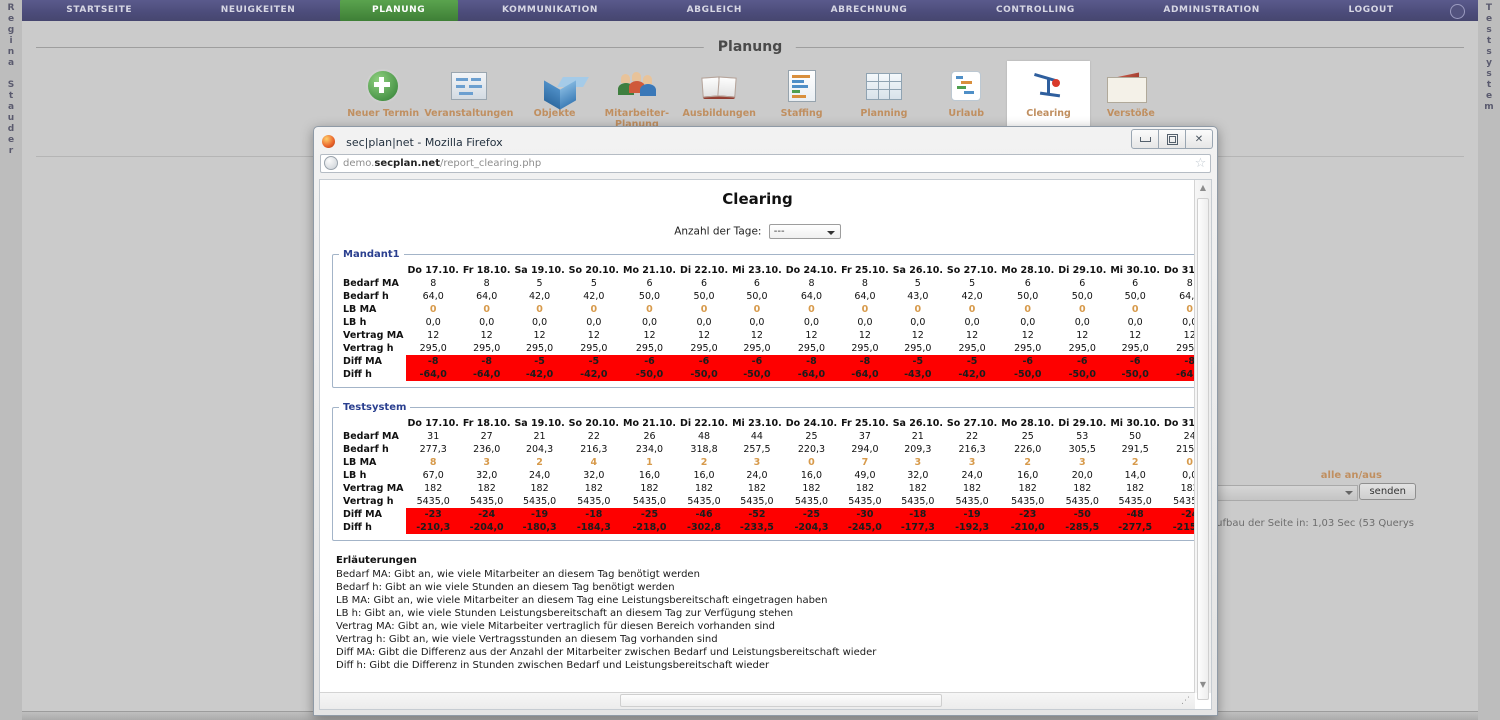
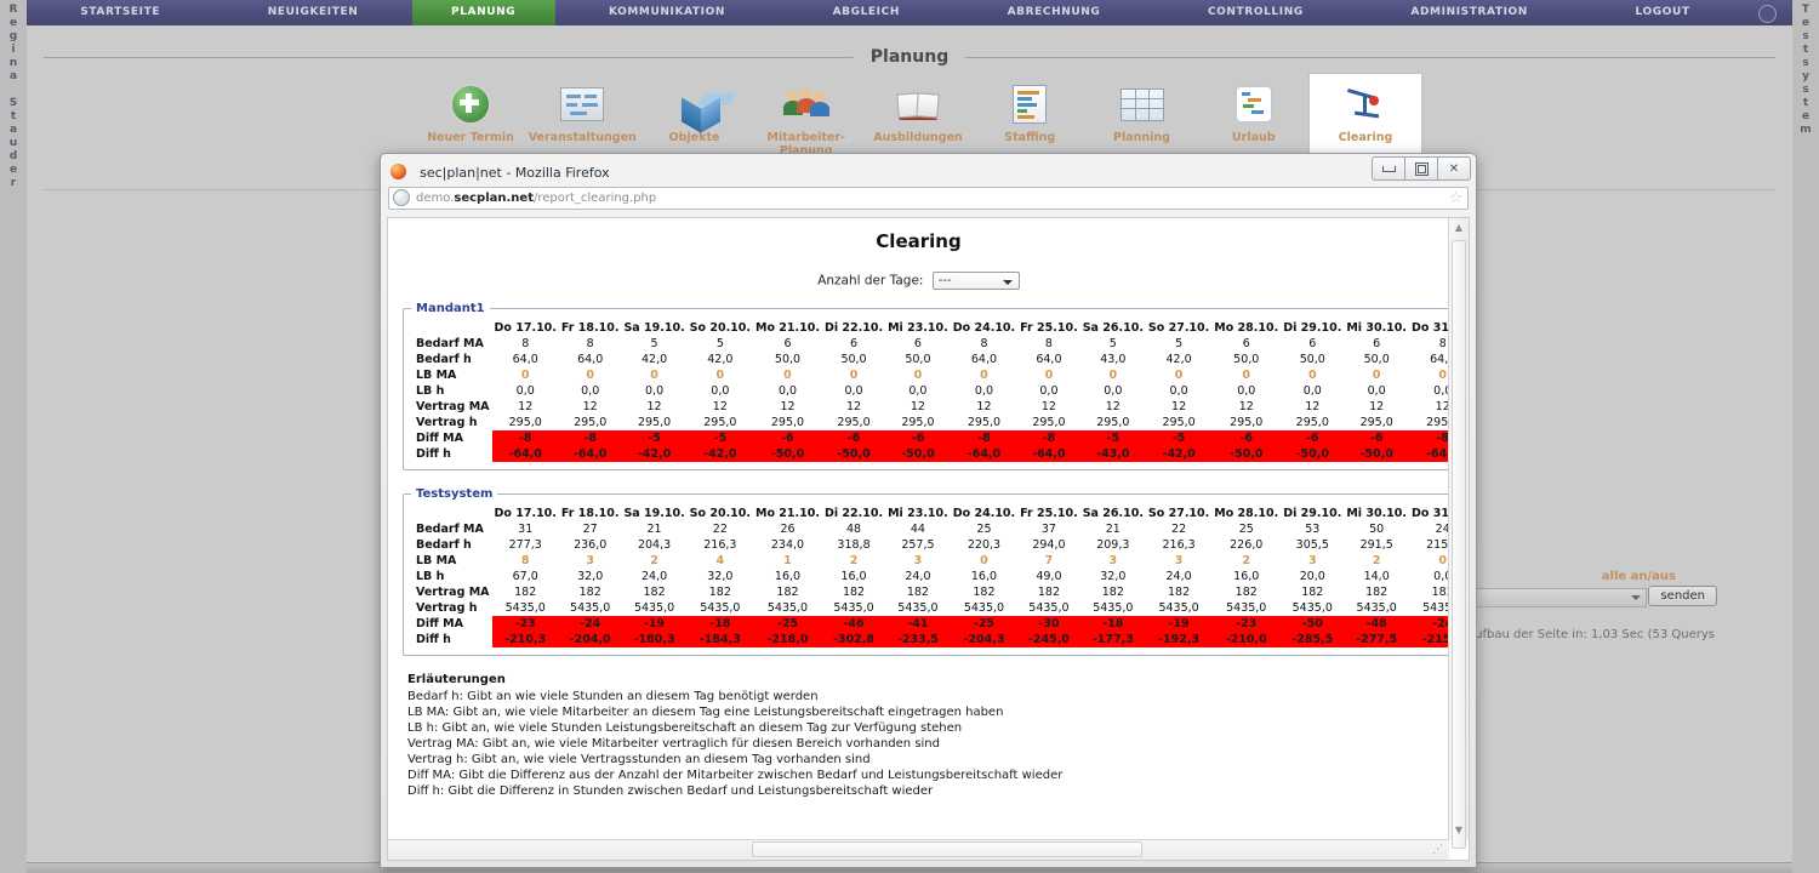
  R
  e
  g
  i
  n
  a
  S
  t
  a
  u
  d
  e
  r
  T
  e
  s
  t
  s
  y
  s
  t
  e
  m
  STARTSEITE
  NEUIGKEITEN
  PLANUNG
  KOMMUNIKATION
  ABGLEICH
  ABRECHNUNG
  CONTROLLING
  ADMINISTRATION
  LOGOUT
  Planung
  Neuer Termin
  Veranstaltungen
  Objekte
  Mitarbeiter-Planung
  Ausbildungen
  Staffing
  Planning
  Urlaub
  Clearing
- Verstöße
  alle an/aus
  senden
  ufbau der Seite in: 1,03 Sec (53 Querys
  sec|plan|net - Mozilla Firefox
  ✕
  demo.secplan.net/report_clearing.php
  ☆
  Clearing
  Anzahl der Tage: ---
  Mandant1
  	Do 17.10.	Fr 18.10.	Sa 19.10.	So 20.10.	Mo 21.10.	Di 22.10.	Mi 23.10.	Do 24.10.	Fr 25.10.	Sa 26.10.	So 27.10.	Mo 28.10.	Di 29.10.	Mi 30.10.	Do 31
  Bedarf MA	8	8	5	5	6	6	6	8	8	5	5	6	6	6	8
  Bedarf h	64,0	64,0	42,0	42,0	50,0	50,0	50,0	64,0	64,0	43,0	42,0	50,0	50,0	50,0	64,
  LB MA	0	0	0	0	0	0	0	0	0	0	0	0	0	0	0
  LB h	0,0	0,0	0,0	0,0	0,0	0,0	0,0	0,0	0,0	0,0	0,0	0,0	0,0	0,0	0,
  Vertrag MA	12	12	12	12	12	12	12	12	12	12	12	12	12	12	12
  Vertrag h	295,0	295,0	295,0	295,0	295,0	295,0	295,0	295,0	295,0	295,0	295,0	295,0	295,0	295,0	295
  Diff MA	-8	-8	-5	-5	-6	-6	-6	-8	-8	-5	-5	-6	-6	-6	-8
  Diff h	-64,0	-64,0	-42,0	-42,0	-50,0	-50,0	-50,0	-64,0	-64,0	-43,0	-42,0	-50,0	-50,0	-50,0	-64
  Testsystem
  	Do 17.10.	Fr 18.10.	Sa 19.10.	So 20.10.	Mo 21.10.	Di 22.10.	Mi 23.10.	Do 24.10.	Fr 25.10.	Sa 26.10.	So 27.10.	Mo 28.10.	Di 29.10.	Mi 30.10.	Do 31
  Bedarf MA	31	27	21	22	26	48	44	25	37	21	22	25	53	50	24
  Bedarf h	277,3	236,0	204,3	216,3	234,0	318,8	257,5	220,3	294,0	209,3	216,3	226,0	305,5	291,5	215
  LB MA	8	3	2	4	1	2	3	0	7	3	3	2	3	2	0
  LB h	67,0	32,0	24,0	32,0	16,0	16,0	24,0	16,0	49,0	32,0	24,0	16,0	20,0	14,0	0,
  Vertrag MA	182	182	182	182	182	182	182	182	182	182	182	182	182	182	18
  Vertrag h	5435,0	5435,0	5435,0	5435,0	5435,0	5435,0	5435,0	5435,0	5435,0	5435,0	5435,0	5435,0	5435,0	5435,0	543
- Diff MA	-23	-24	-19	-18	-25	-46	-52	-25	-30	-18	-19	-23	-50	-48	-2
+ Diff MA	-23	-24	-19	-18	-25	-46	-41	-25	-30	-18	-19	-23	-50	-48	-2
  Diff h	-210,3	-204,0	-180,3	-184,3	-218,0	-302,8	-233,5	-204,3	-245,0	-177,3	-192,3	-210,0	-285,5	-277,5	-21
  Erläuterungen
- Bedarf MA: Gibt an, wie viele Mitarbeiter an diesem Tag benötigt werden
  Bedarf h: Gibt an wie viele Stunden an diesem Tag benötigt werden
  LB MA: Gibt an, wie viele Mitarbeiter an diesem Tag eine Leistungsbereitschaft eingetragen haben
  LB h: Gibt an, wie viele Stunden Leistungsbereitschaft an diesem Tag zur Verfügung stehen
  Vertrag MA: Gibt an, wie viele Mitarbeiter vertraglich für diesen Bereich vorhanden sind
  Vertrag h: Gibt an, wie viele Vertragsstunden an diesem Tag vorhanden sind
  Diff MA: Gibt die Differenz aus der Anzahl der Mitarbeiter zwischen Bedarf und Leistungsbereitschaft wieder
  Diff h: Gibt die Differenz in Stunden zwischen Bedarf und Leistungsbereitschaft wieder
  ▲
  ▼
  ⋰
